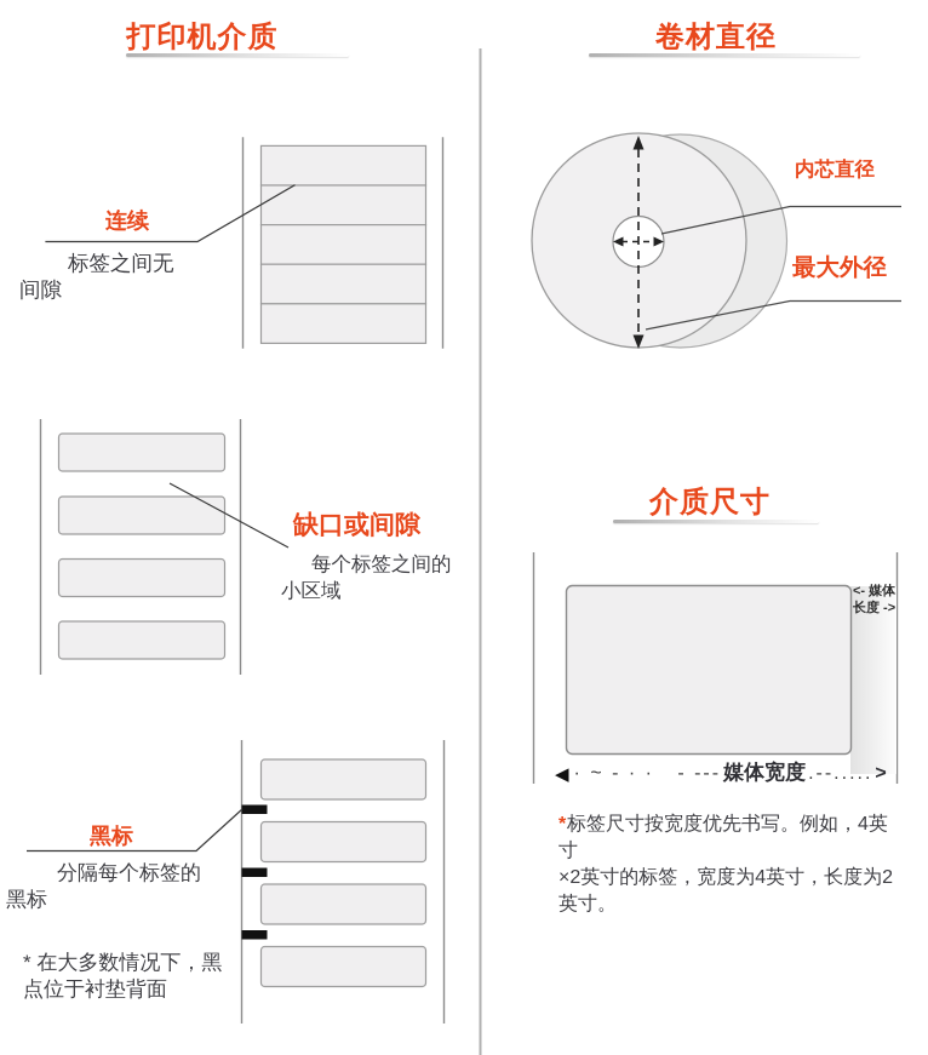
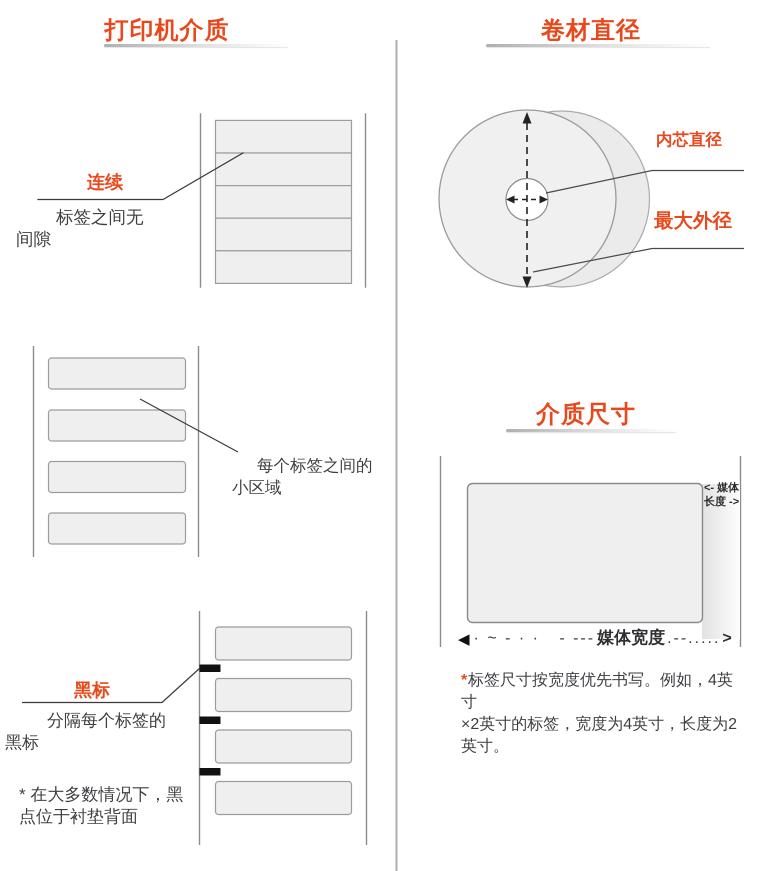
  打印机介质
  连续
  标签之间无
  间隙
- 缺口或间隙
  每个标签之间的
  小区域
  黑标
  分隔每个标签的
  黑标
  * 在大多数情况下，黑
  点位于衬垫背面
  卷材直径
  内芯直径
  最大外径
  介质尺寸
  <- 媒体
  长度 ->
  ◀
  · ~ - · · - ---
  媒体宽度
  .--.....
  >
  *标签尺寸按宽度优先书写。例如，4英寸
  ×2英寸的标签，宽度为4英寸，长度为2
  英寸。
